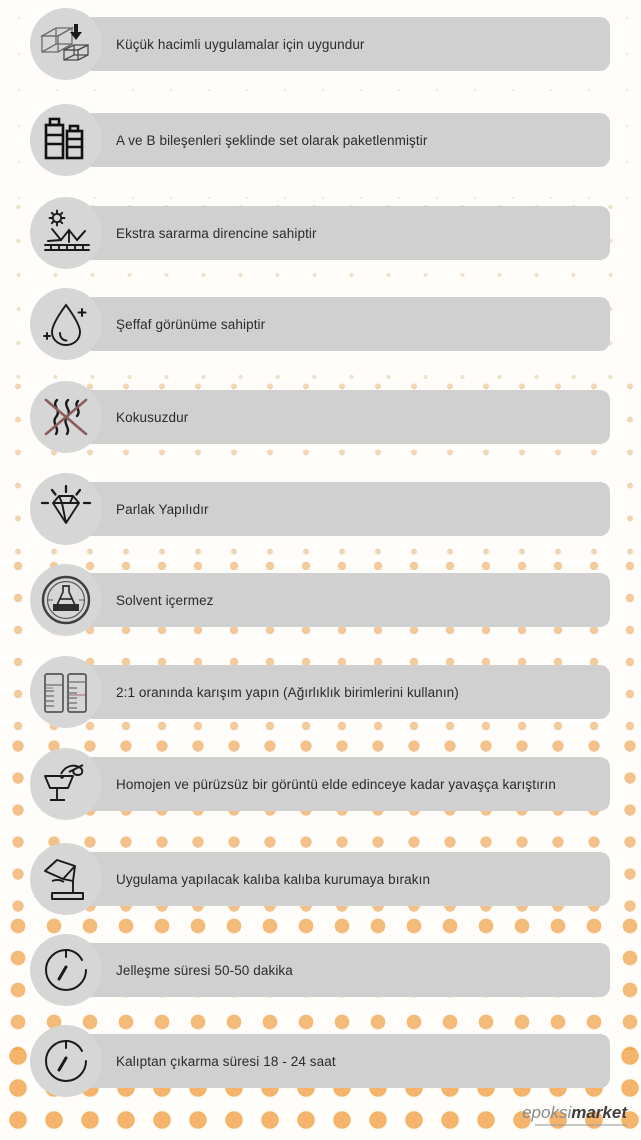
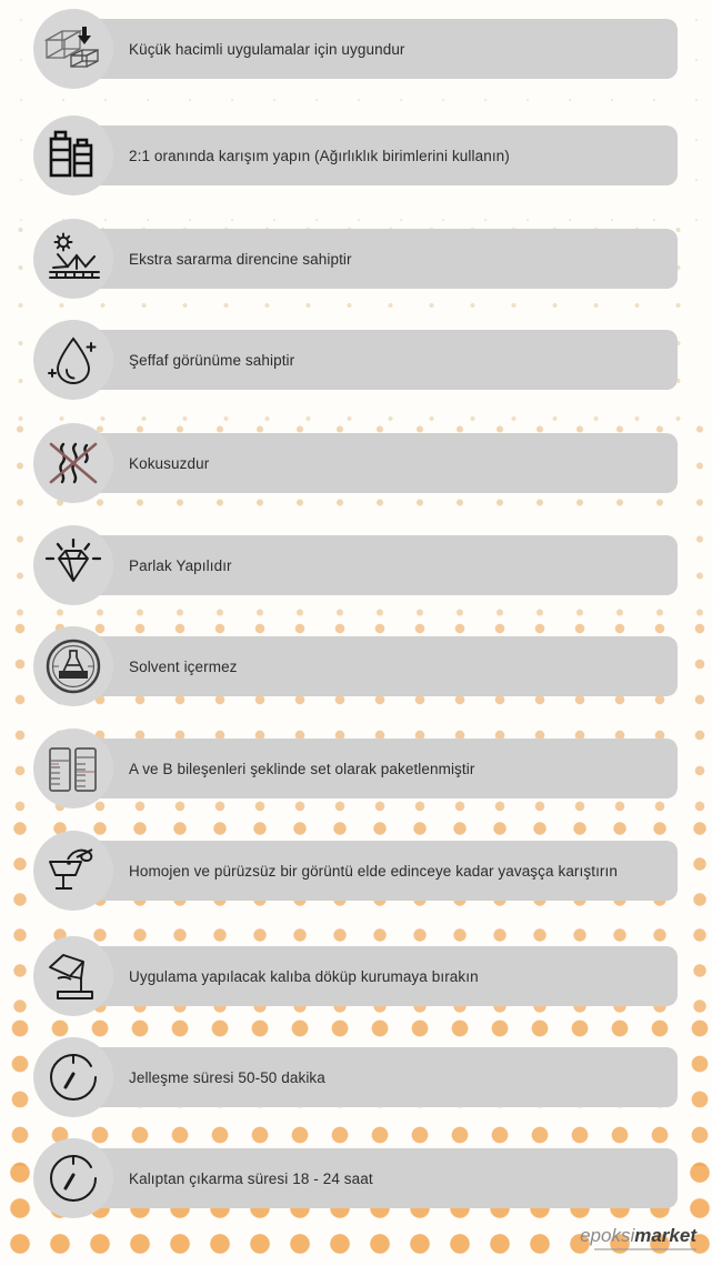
  Küçük hacimli uygulamalar için uygundur
- A ve B bileşenleri şeklinde set olarak paketlenmiştir
+ 2:1 oranında karışım yapın (Ağırlıklık birimlerini kullanın)
  Ekstra sararma direncine sahiptir
  Şeffaf görünüme sahiptir
  Kokusuzdur
  Parlak Yapılıdır
  Solvent içermez
- 2:1 oranında karışım yapın (Ağırlıklık birimlerini kullanın)
+ A ve B bileşenleri şeklinde set olarak paketlenmiştir
  Homojen ve pürüzsüz bir görüntü elde edinceye kadar yavaşça karıştırın
- Uygulama yapılacak kalıba kalıba kurumaya bırakın
+ Uygulama yapılacak kalıba döküp kurumaya bırakın
  Jelleşme süresi 50-50 dakika
  Kalıptan çıkarma süresi 18 - 24 saat
  epoksimarket
